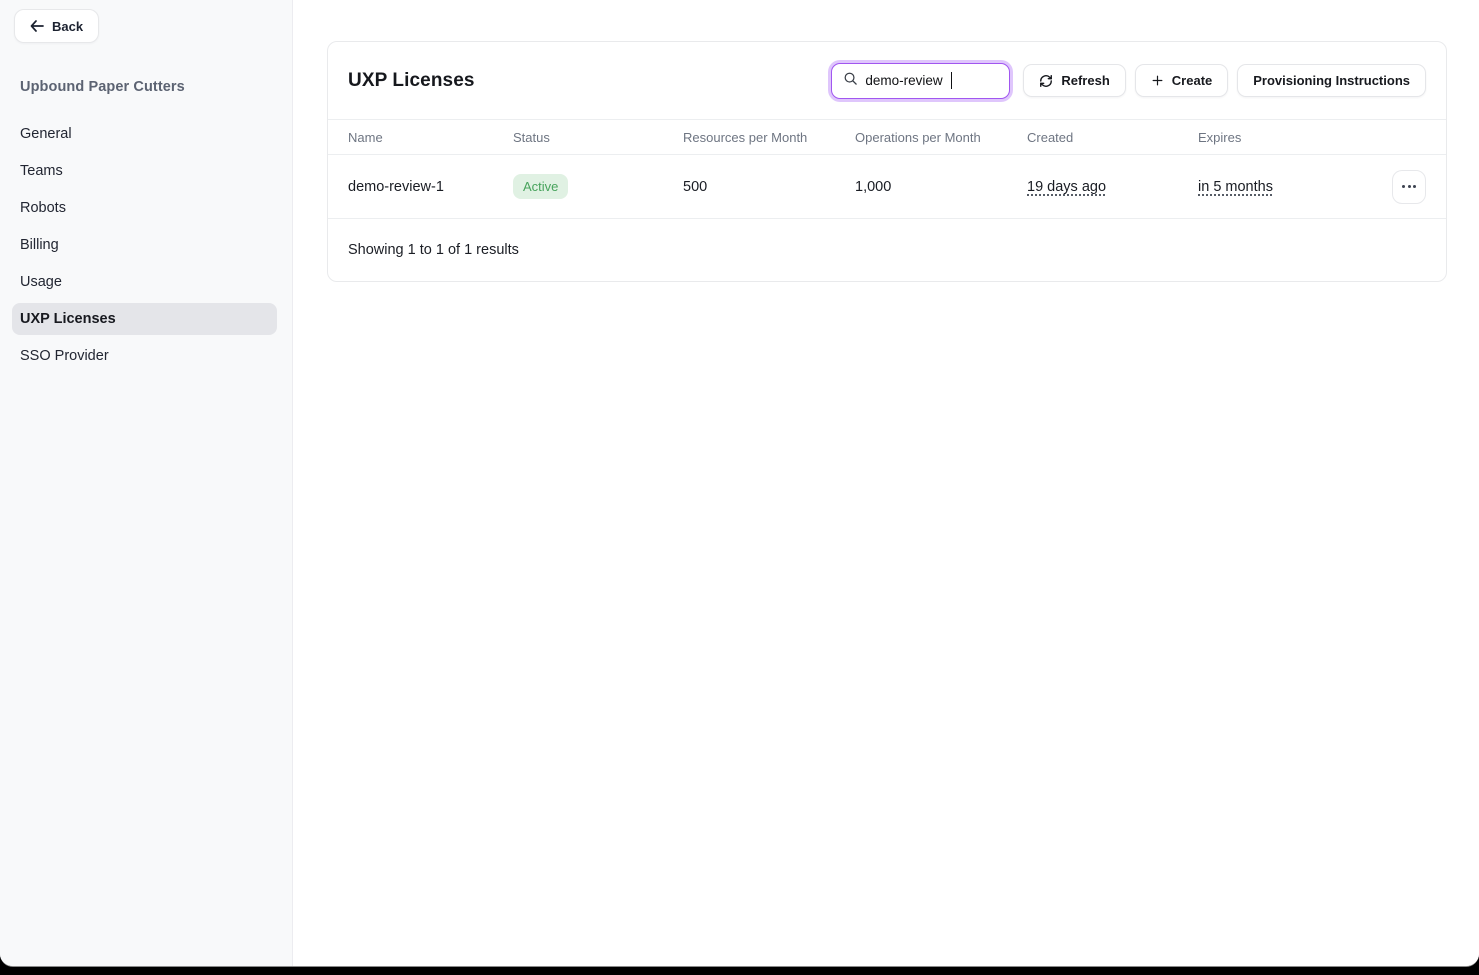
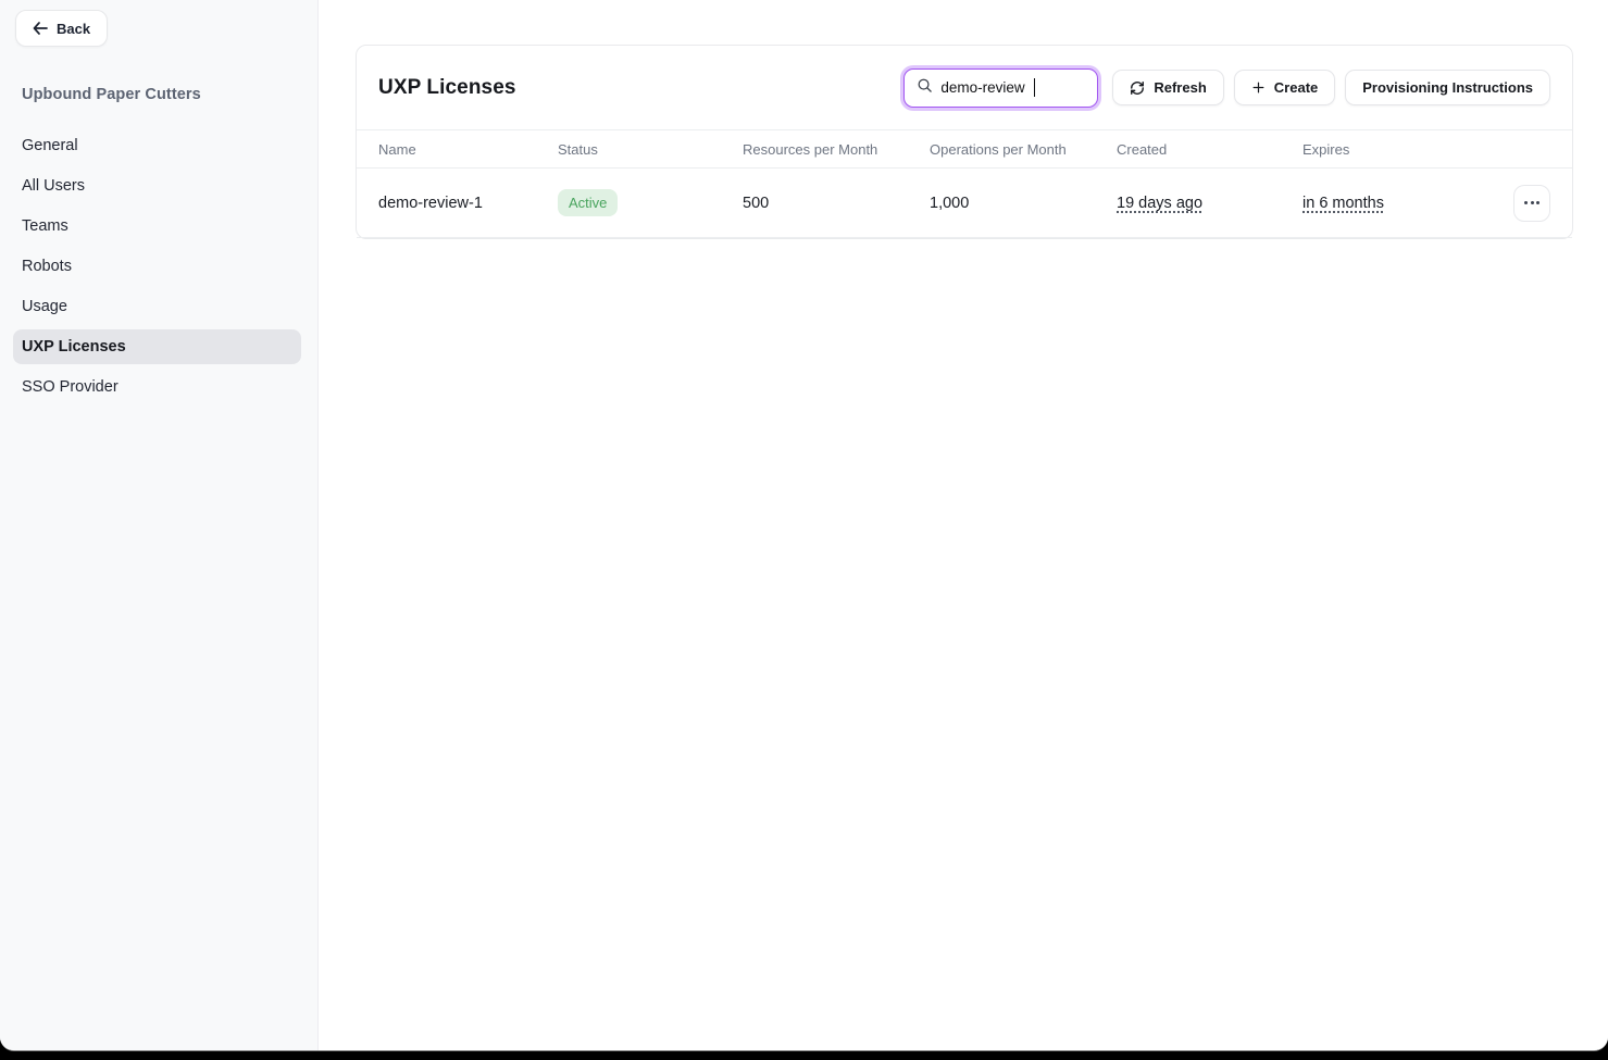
  Back
  Upbound Paper Cutters
  General
+ All Users
  Teams
  Robots
- Billing
  Usage
  UXP Licenses
  SSO Provider
  UXP Licenses
  demo-review
  Refresh
  Create
  Provisioning Instructions
  Name
  Status
  Resources per Month
  Operations per Month
  Created
  Expires
  demo-review-1
  Active
  500
  1,000
  19 days ago
- in 5 months
+ in 6 months
- Showing 1 to 1 of 1 results
